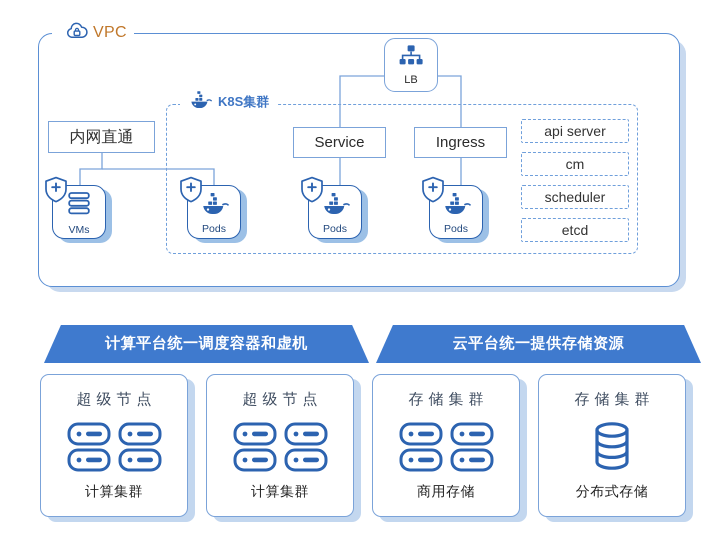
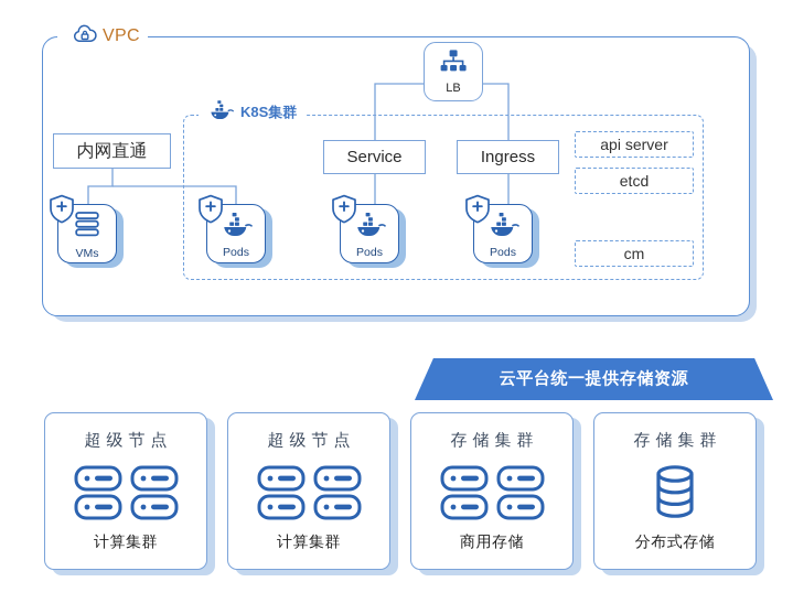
  VPC
  K8S集群
  LB
  内网直通
  Service
  Ingress
  api server
- cm
+ etcd
- scheduler
- etcd
+ cm
  VMs
  Pods
  Pods
  Pods
- 计算平台统一调度容器和虚机
  云平台统一提供存储资源
  超级节点
  计算集群
  超级节点
  计算集群
  存储集群
  商用存储
  存储集群
  分布式存储
